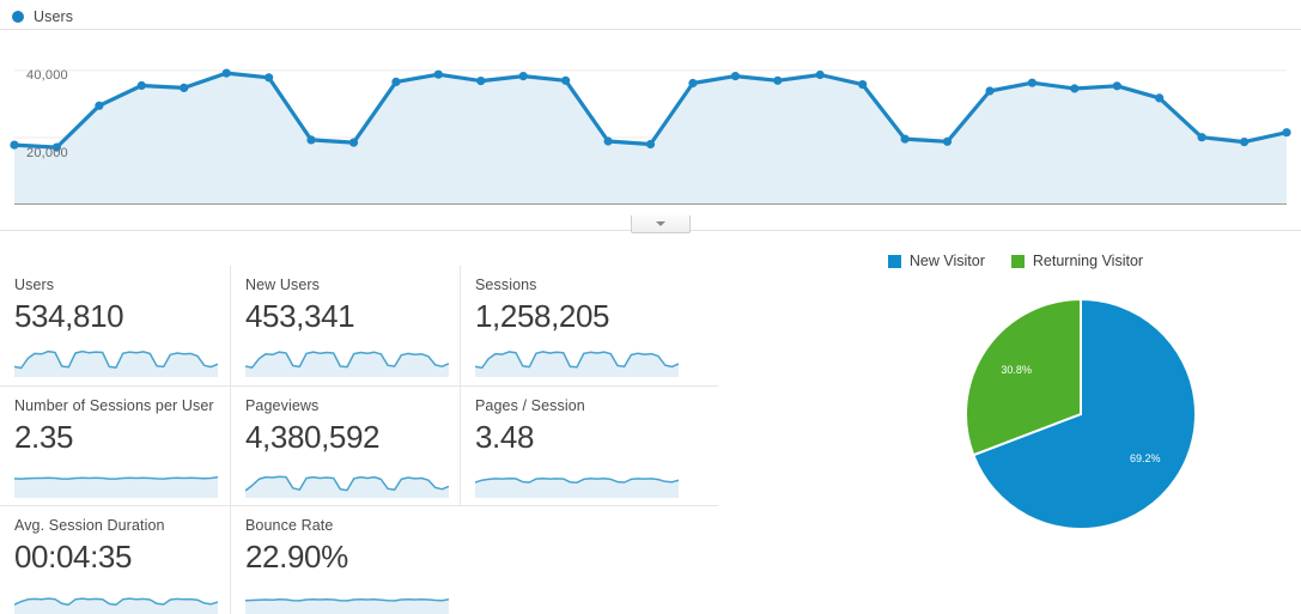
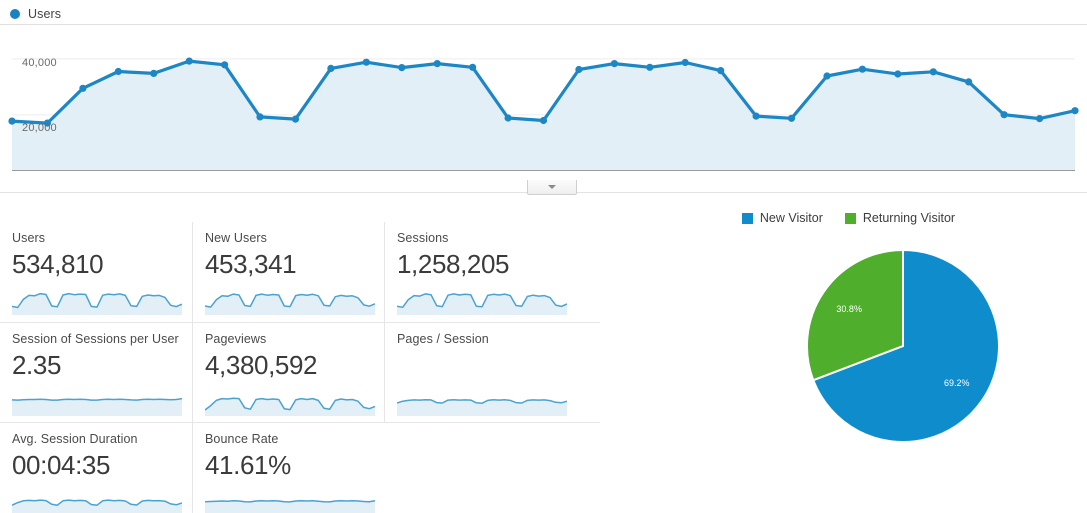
  Users
  40,000
  20,000
  Users
  534,810
  New Users
  453,341
  Sessions
  1,258,205
- Number of Sessions per User
+ Session of Sessions per User
  2.35
  Pageviews
  4,380,592
  Pages / Session
- 3.48
  Avg. Session Duration
  00:04:35
  Bounce Rate
- 22.90%
+ 41.61%
  New Visitor
  Returning Visitor
  69.2%
  30.8%
